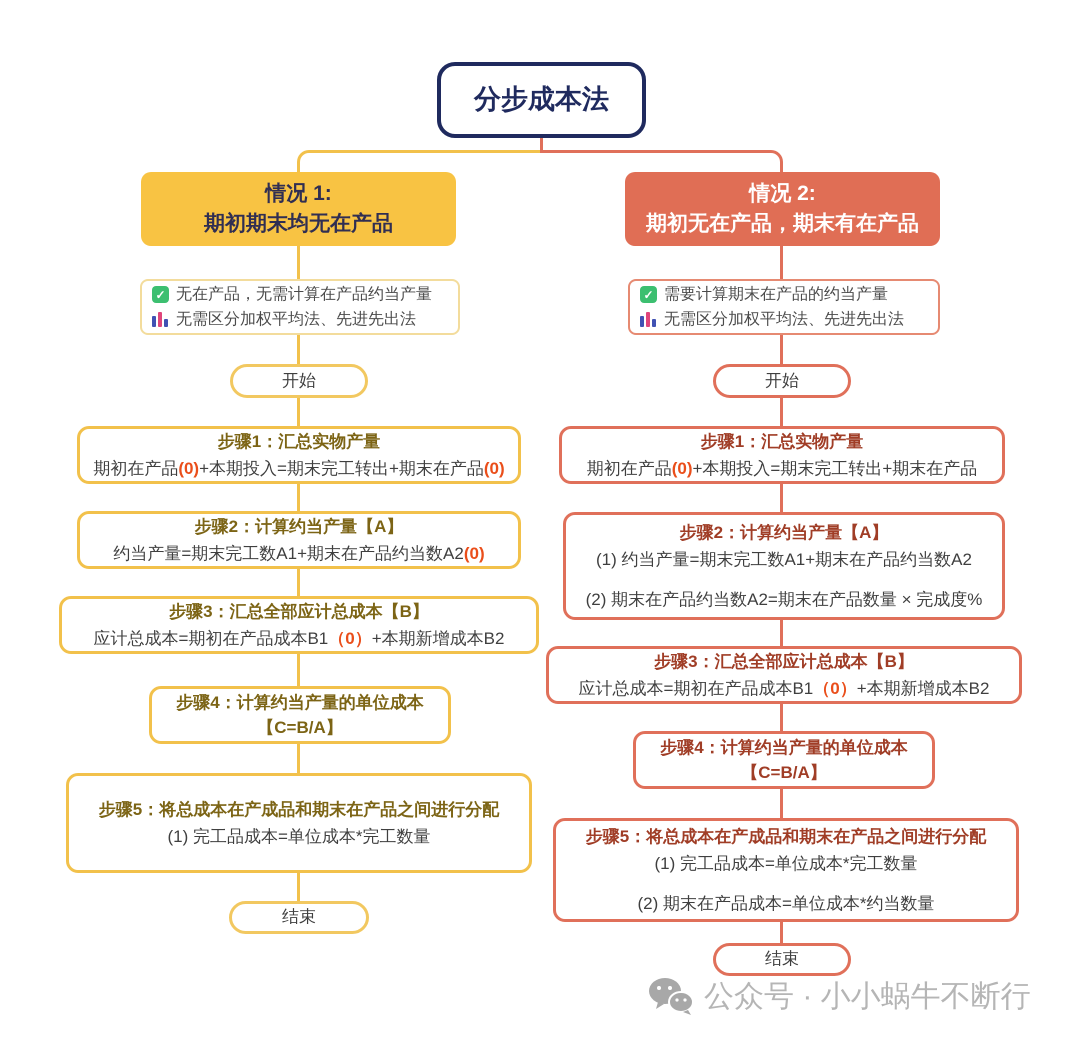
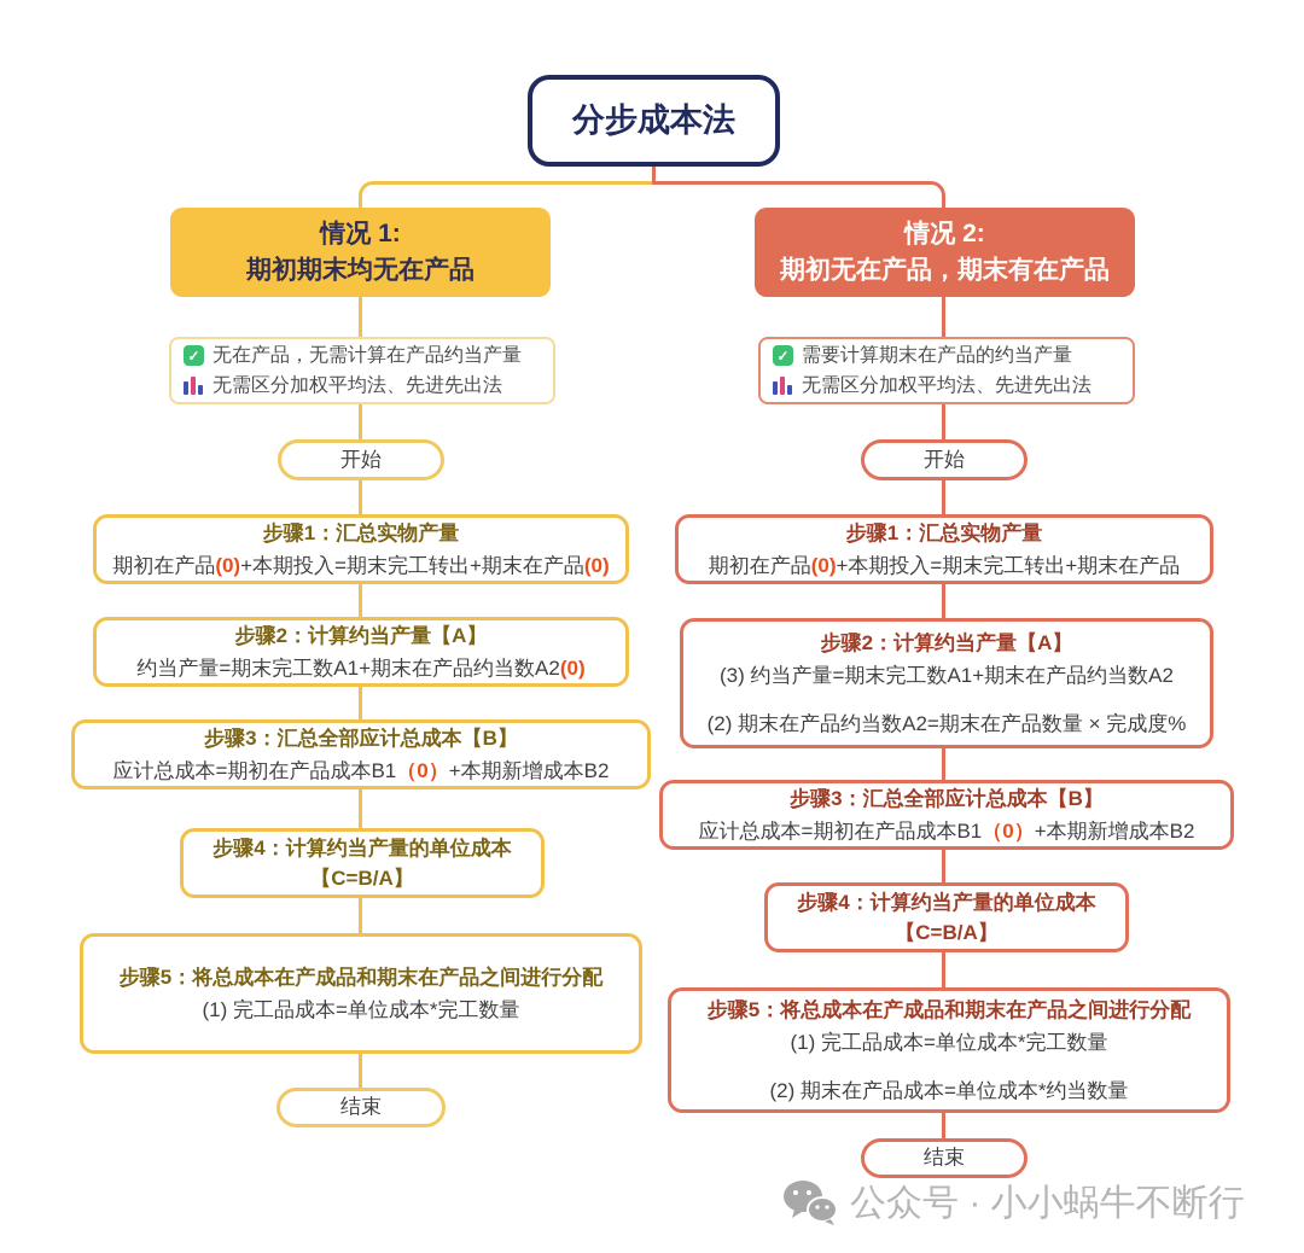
  分步成本法
  情况 1:
  期初期末均无在产品
  ✓
  无在产品，无需计算在产品约当产量
  无需区分加权平均法、先进先出法
  开始
  步骤1：汇总实物产量
  期初在产品(0)+本期投入=期末完工转出+期末在产品(0)
  步骤2：计算约当产量【A】
  约当产量=期末完工数A1+期末在产品约当数A2(0)
  步骤3：汇总全部应计总成本【B】
  应计总成本=期初在产品成本B1（0）+本期新增成本B2
  步骤4：计算约当产量的单位成本
  【C=B/A】
  步骤5：将总成本在产成品和期末在产品之间进行分配
  (1) 完工品成本=单位成本*完工数量
  结束
  情况 2:
  期初无在产品，期末有在产品
  ✓
  需要计算期末在产品的约当产量
  无需区分加权平均法、先进先出法
  开始
  步骤1：汇总实物产量
  期初在产品(0)+本期投入=期末完工转出+期末在产品
  步骤2：计算约当产量【A】
- (1) 约当产量=期末完工数A1+期末在产品约当数A2
+ (3) 约当产量=期末完工数A1+期末在产品约当数A2
  (2) 期末在产品约当数A2=期末在产品数量 × 完成度%
  步骤3：汇总全部应计总成本【B】
  应计总成本=期初在产品成本B1（0）+本期新增成本B2
  步骤4：计算约当产量的单位成本
  【C=B/A】
  步骤5：将总成本在产成品和期末在产品之间进行分配
  (1) 完工品成本=单位成本*完工数量
  (2) 期末在产品成本=单位成本*约当数量
  结束
  公众号 · 小小蜗牛不断行
